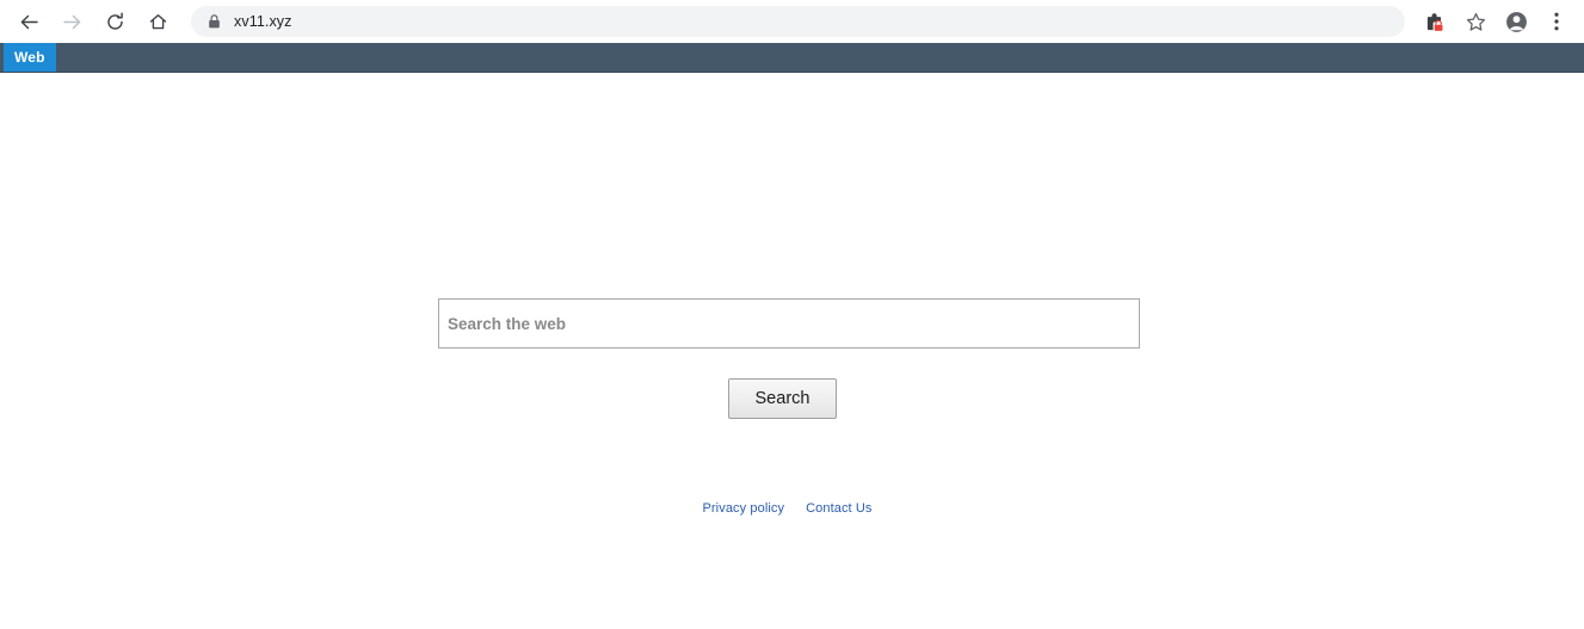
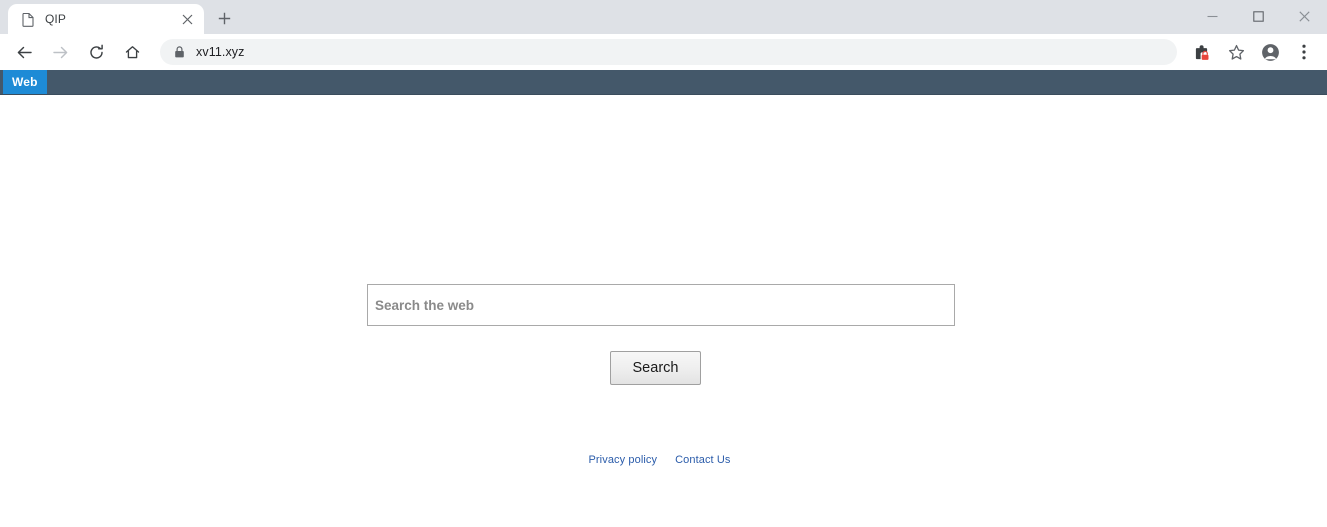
+ QIP
  xv11.xyz
  Web
  Search the web
  Search
  Privacy policy
  Contact Us
